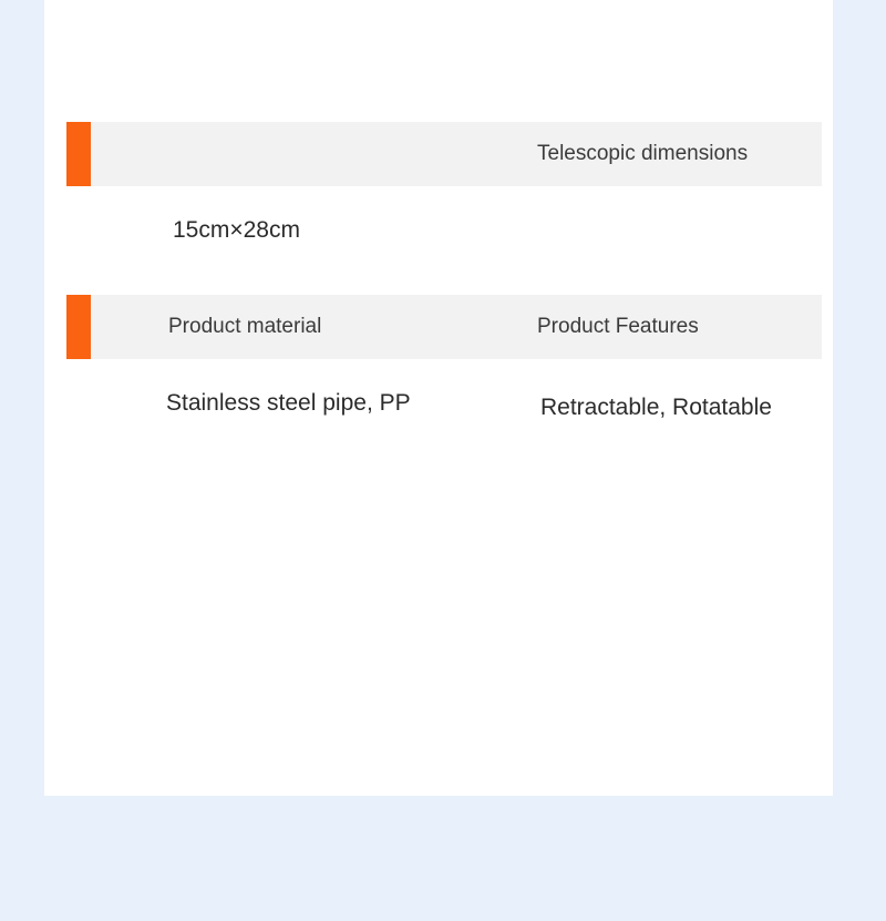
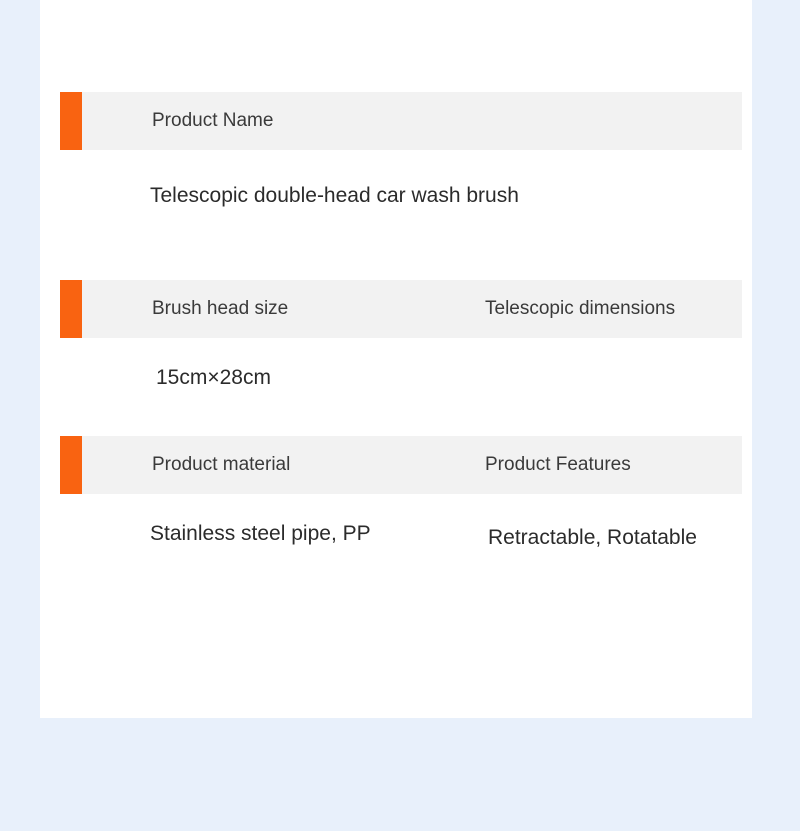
+ Product Name
+ Telescopic double-head car wash brush
+ Brush head size
  Telescopic dimensions
  15cm×28cm
  Product material
  Product Features
  Stainless steel pipe, PP
  Retractable, Rotatable
